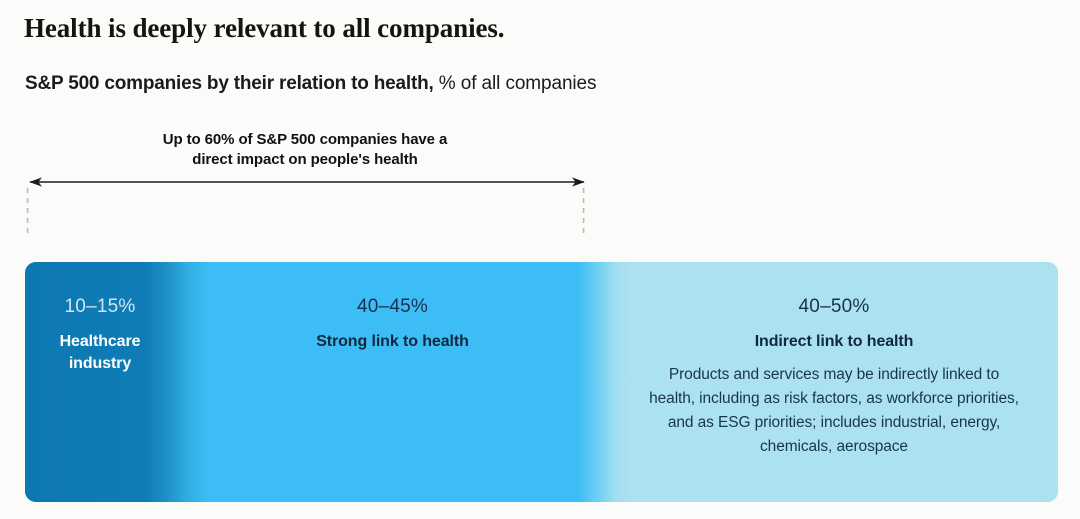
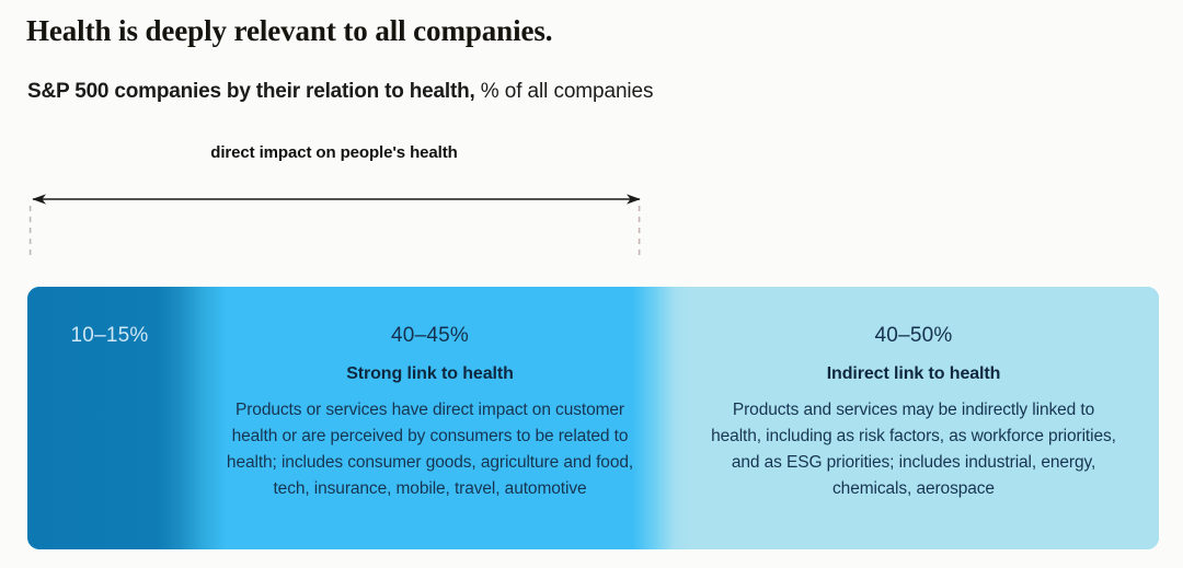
  Health is deeply relevant to all companies.
  S&P 500 companies by their relation to health, % of all companies
- Up to 60% of S&P 500 companies have a
  direct impact on people's health
  10–15%
- Healthcare industry
  40–45%
  Strong link to health
+ Products or services have direct impact on customer health or are perceived by consumers to be related to health; includes consumer goods, agriculture and food, tech, insurance, mobile, travel, automotive
  40–50%
  Indirect link to health
  Products and services may be indirectly linked to health, including as risk factors, as workforce priorities, and as ESG priorities; includes industrial, energy, chemicals, aerospace
